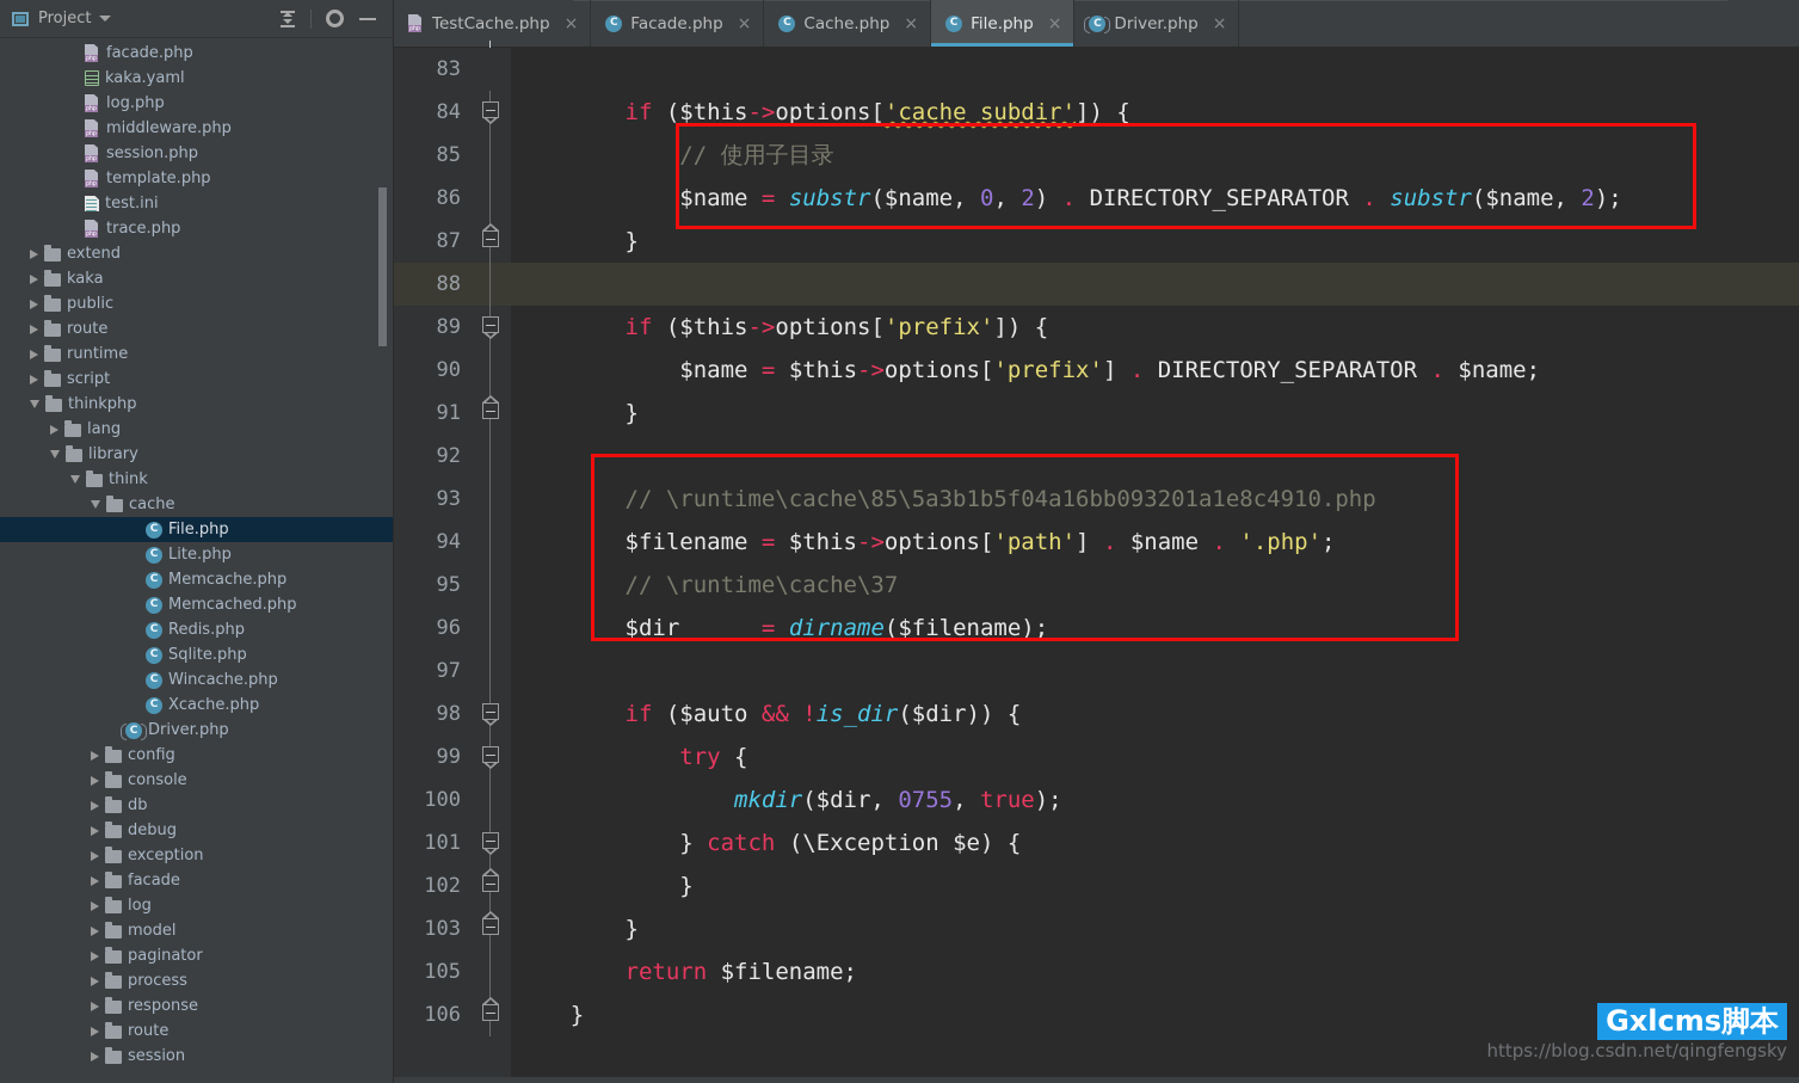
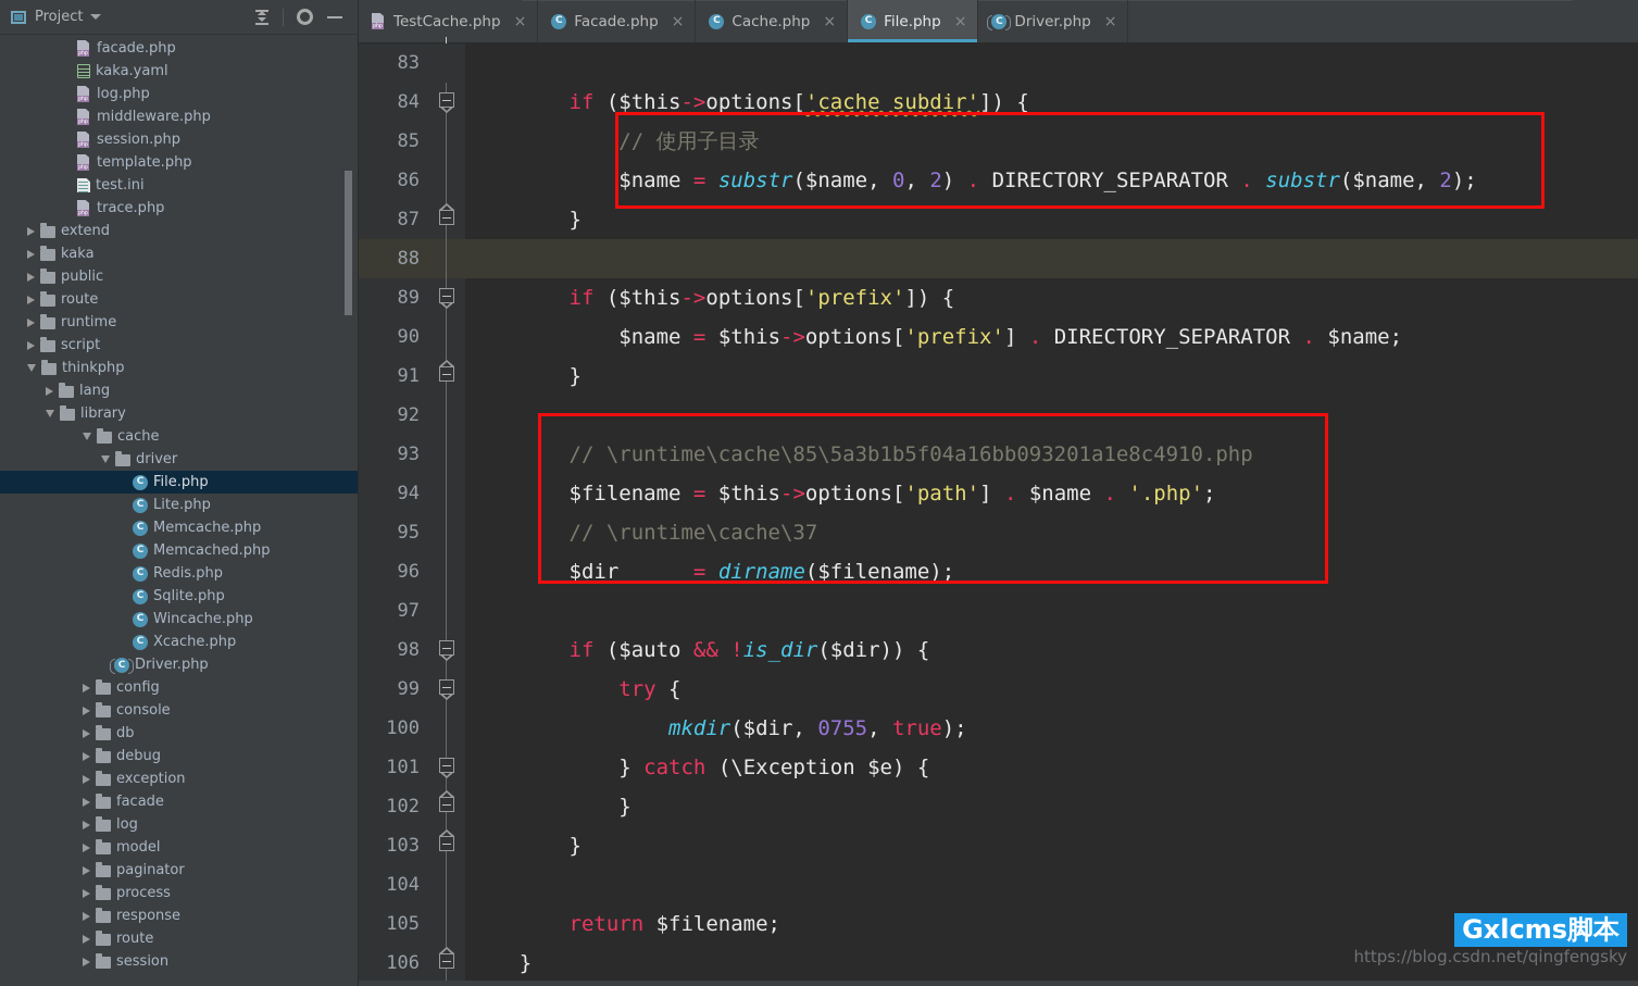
  Project
  facade.php
  kaka.yaml
  log.php
  middleware.php
  session.php
  template.php
  test.ini
  trace.php
  extend
  kaka
  public
  route
  runtime
  script
  thinkphp
  lang
  library
- think
  cache
+ driver
  C
  File.php
  C
  Lite.php
  C
  Memcache.php
  C
  Memcached.php
  C
  Redis.php
  C
  Sqlite.php
  C
  Wincache.php
  C
  Xcache.php
  C
  Driver.php
  config
  console
  db
  debug
  exception
  facade
  log
  model
  paginator
  process
  response
  route
  session
  TestCache.php
  ×
  C
  Facade.php
  ×
  C
  Cache.php
  ×
  C
  File.php
  ×
  C
  Driver.php
  ×
  83
  84
  if ($this->options['cache_subdir']) {
  85
  // 使用子目录
  86
  $name = substr($name, 0, 2) . DIRECTORY_SEPARATOR . substr($name, 2);
  87
  }
  88
  89
  if ($this->options['prefix']) {
  90
  $name = $this->options['prefix'] . DIRECTORY_SEPARATOR . $name;
  91
  }
  92
  93
  // \runtime\cache\85\5a3b1b5f04a16bb093201a1e8c4910.php
  94
  $filename = $this->options['path'] . $name . '.php';
  95
  // \runtime\cache\37
  96
  $dir = dirname($filename);
  97
  98
  if ($auto && !is_dir($dir)) {
  99
  try {
  100
  mkdir($dir, 0755, true);
  101
  } catch (\Exception $e) {
  102
  }
  103
  }
+ 104
  105
  return $filename;
  106
  }
  https://blog.csdn.net/qingfengsky
  Gxlcms脚本
